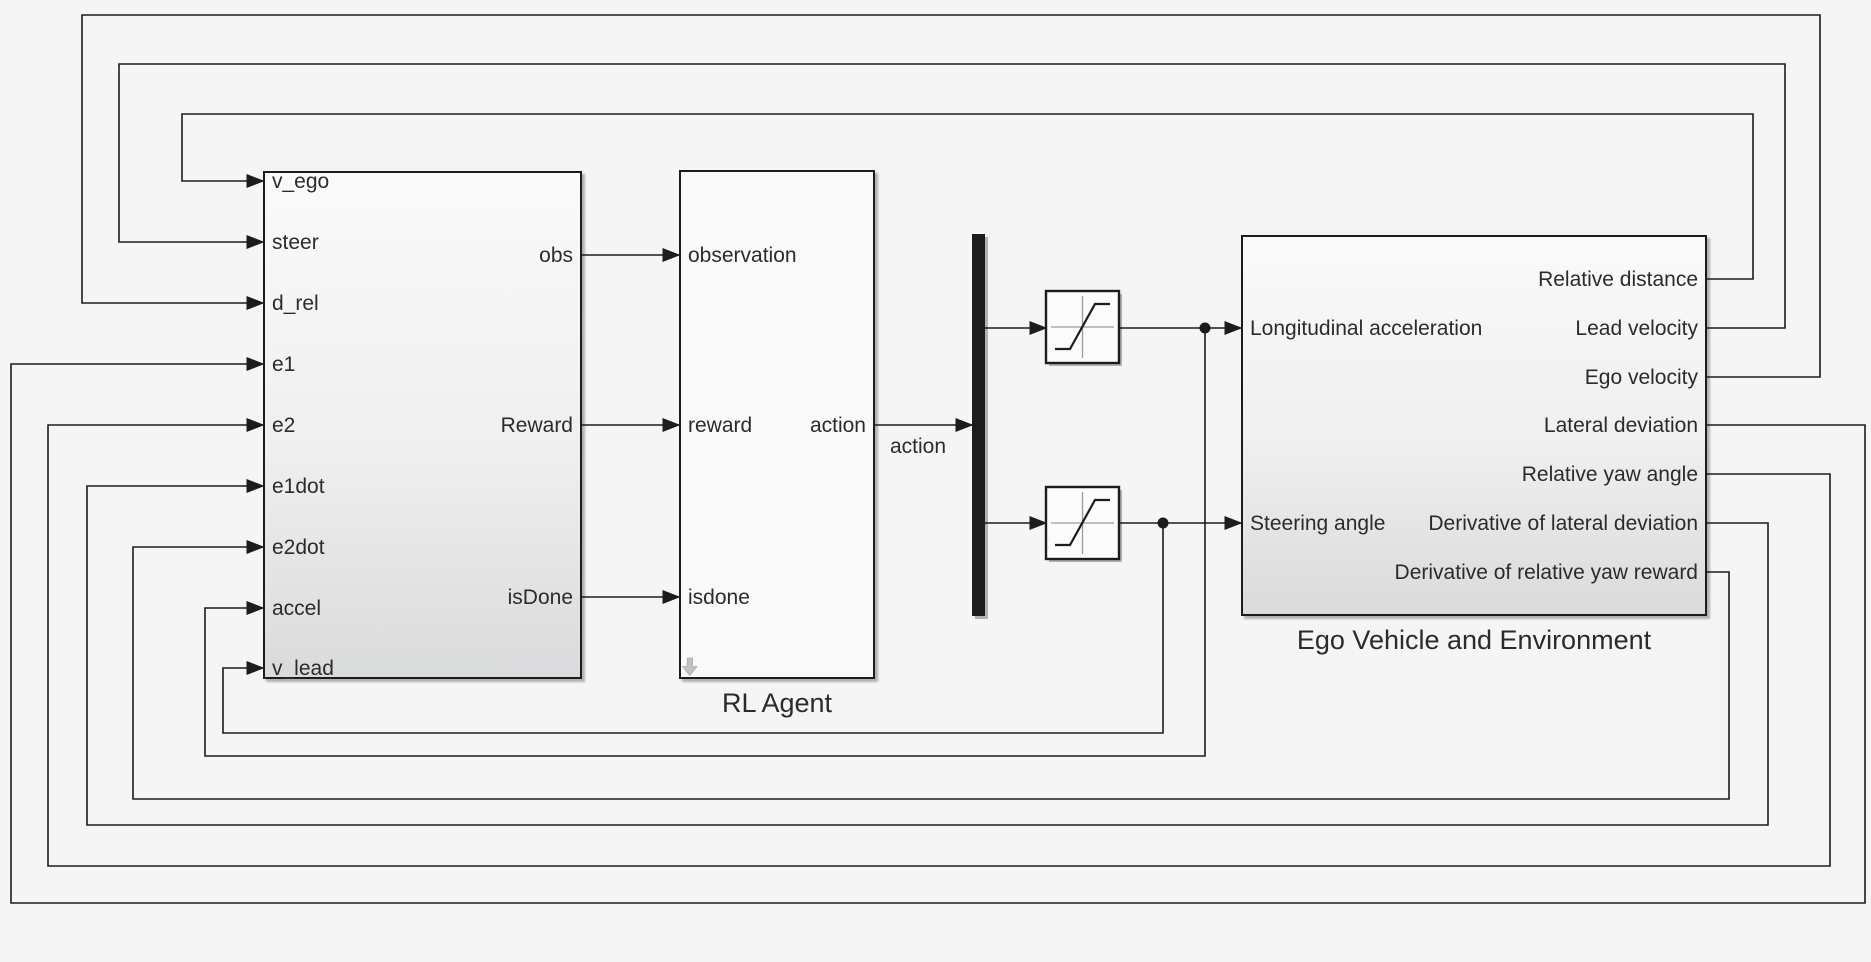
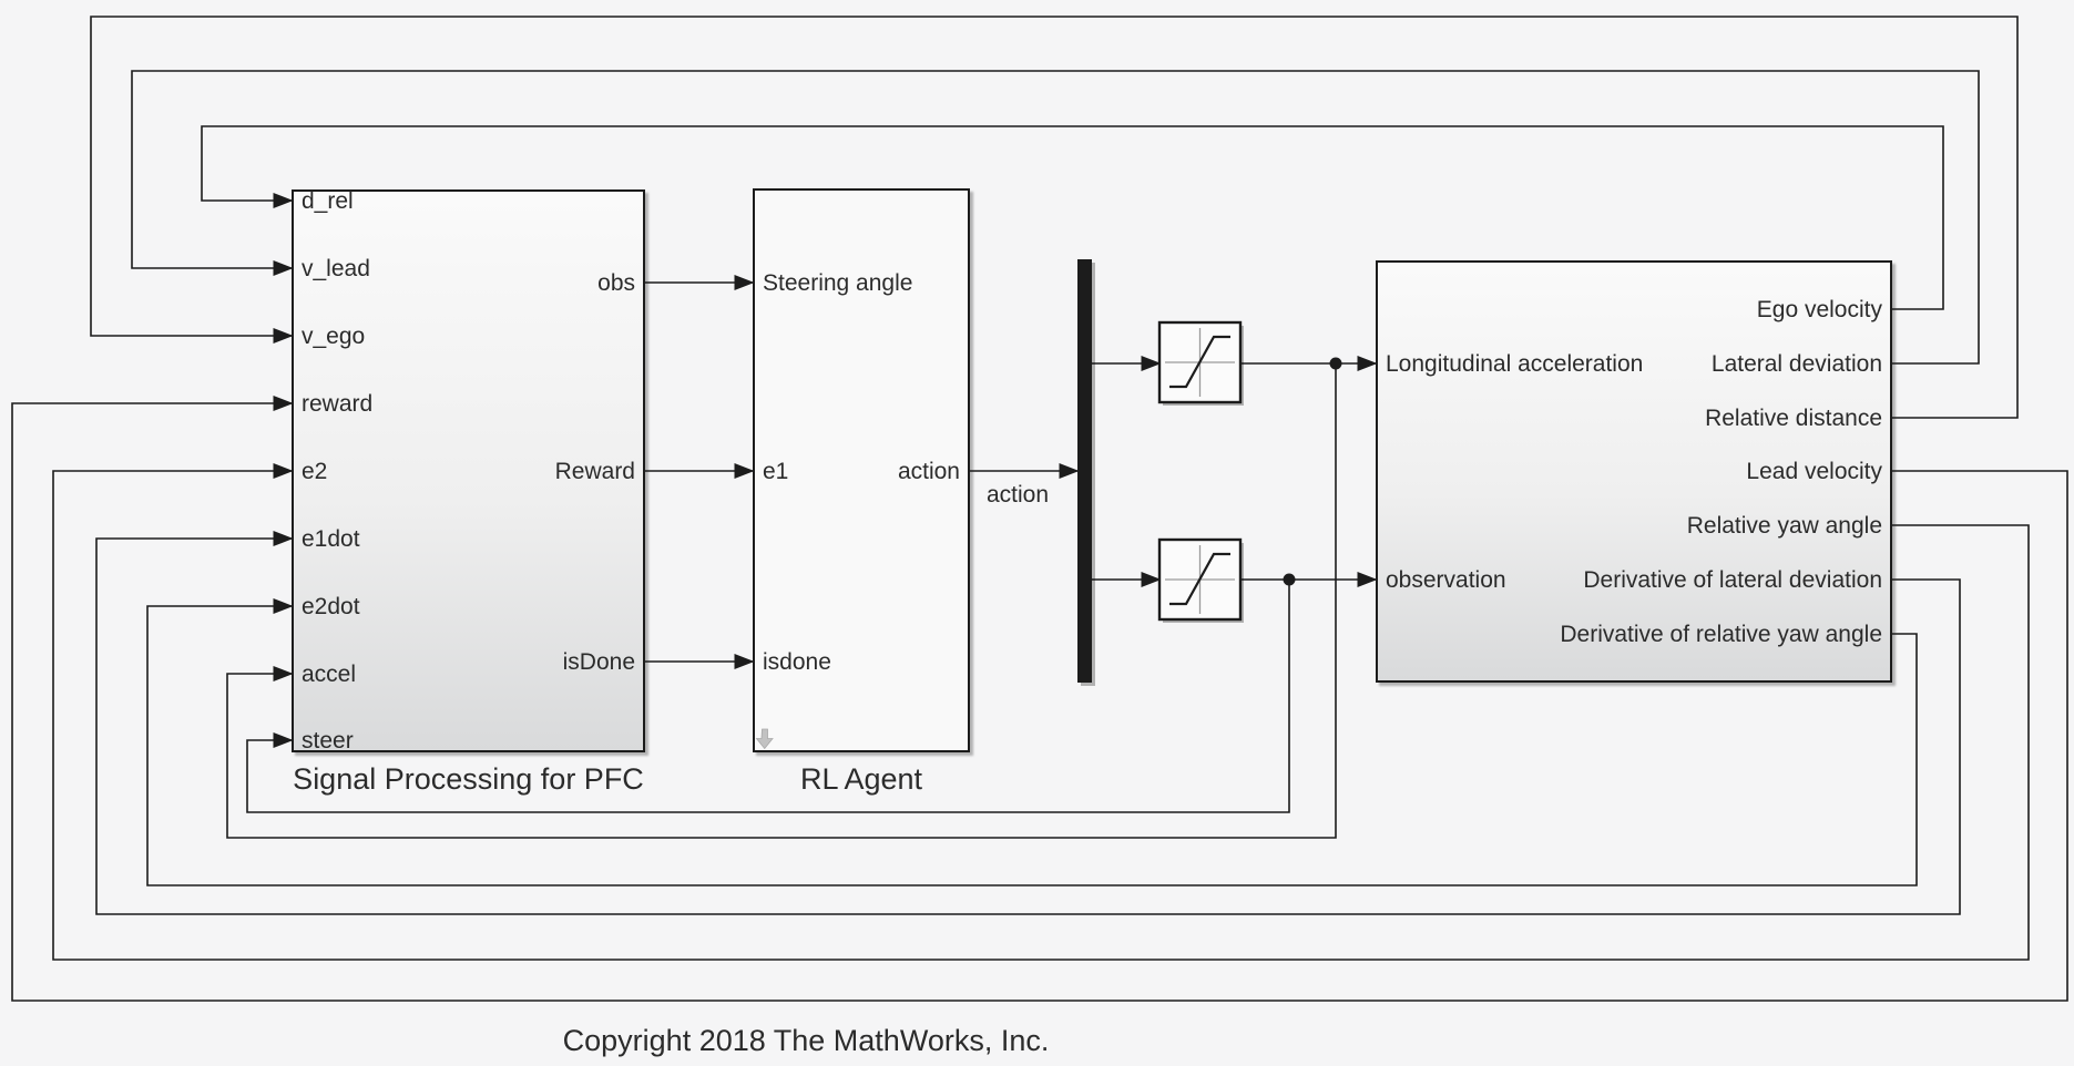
+ Copyright 2018 The MathWorks, Inc.
- v_ego
+ d_rel
- steer
+ v_lead
- d_rel
+ v_ego
- e1
+ reward
  e2
  e1dot
  e2dot
  accel
- v_lead
+ steer
  obs
  Reward
  isDone
+ Signal Processing for PFC
- observation
+ Steering angle
- reward
+ e1
  isdone
  action
  RL Agent
  Longitudinal acceleration
- Steering angle
+ observation
- Relative distance
+ Ego velocity
- Lead velocity
+ Lateral deviation
- Ego velocity
+ Relative distance
- Lateral deviation
+ Lead velocity
  Relative yaw angle
  Derivative of lateral deviation
- Derivative of relative yaw reward
+ Derivative of relative yaw angle
- Ego Vehicle and Environment
  action
